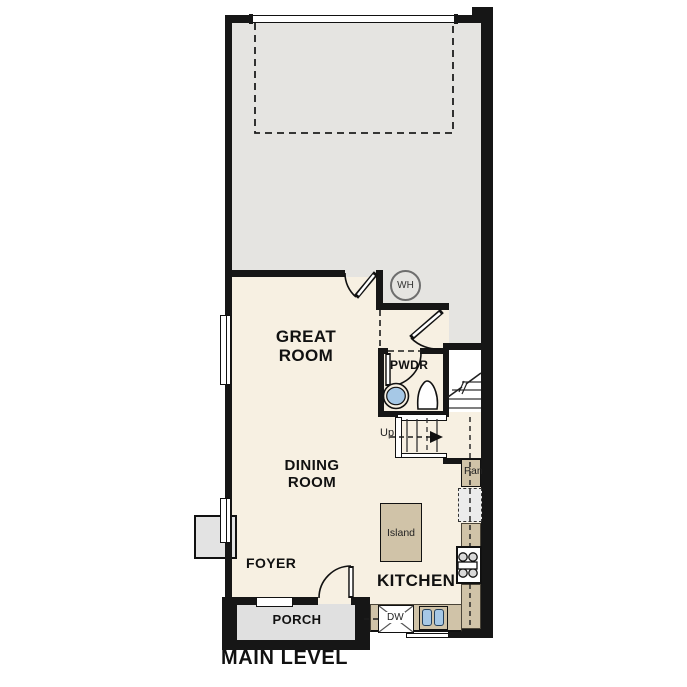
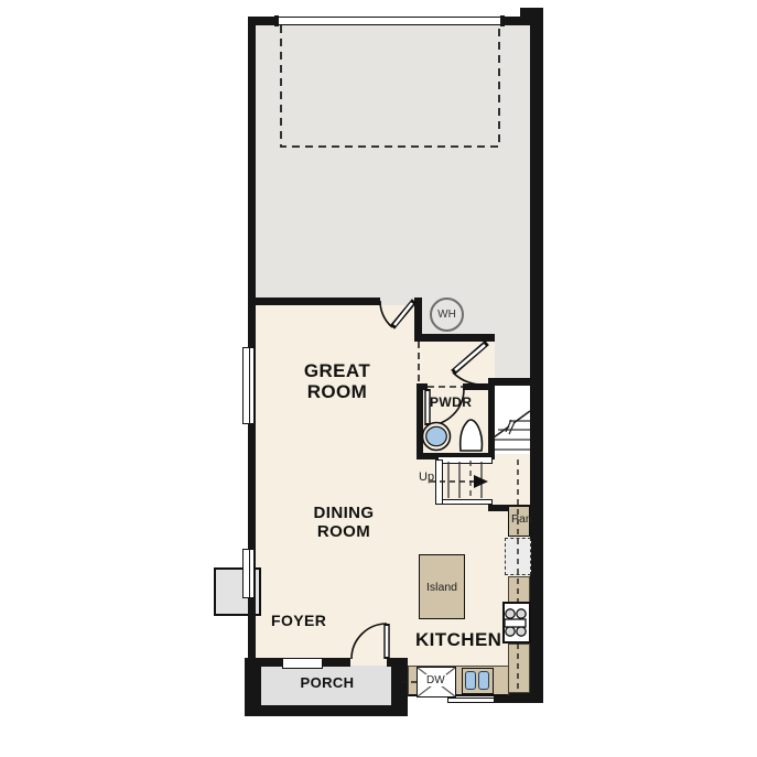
  Island
  WH
  GREAT
  ROOM
  DINING
  ROOM
  KITCHEN
  FOYER
  PORCH
  PWDR
  Up
  Pan
  DW
- MAIN LEVEL
